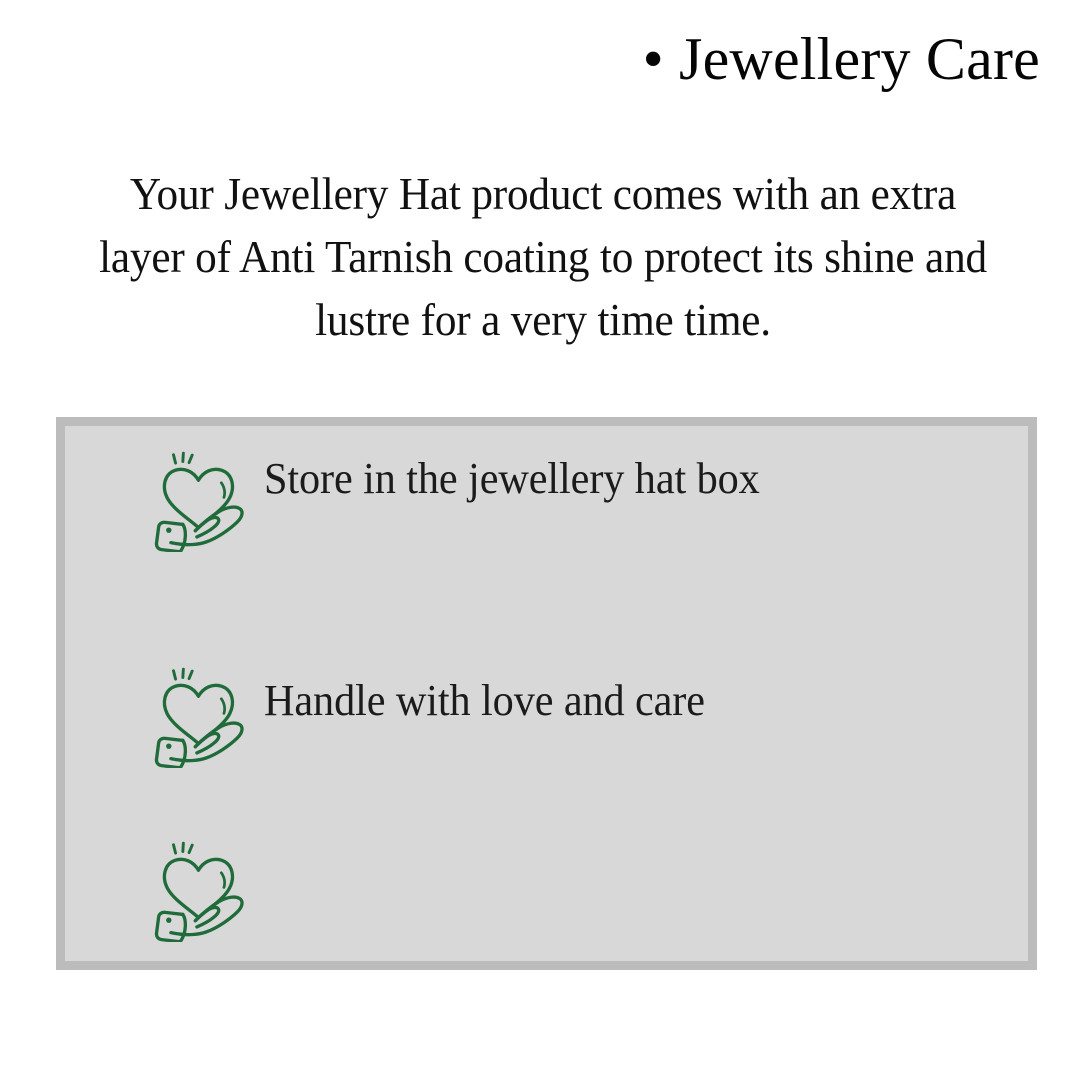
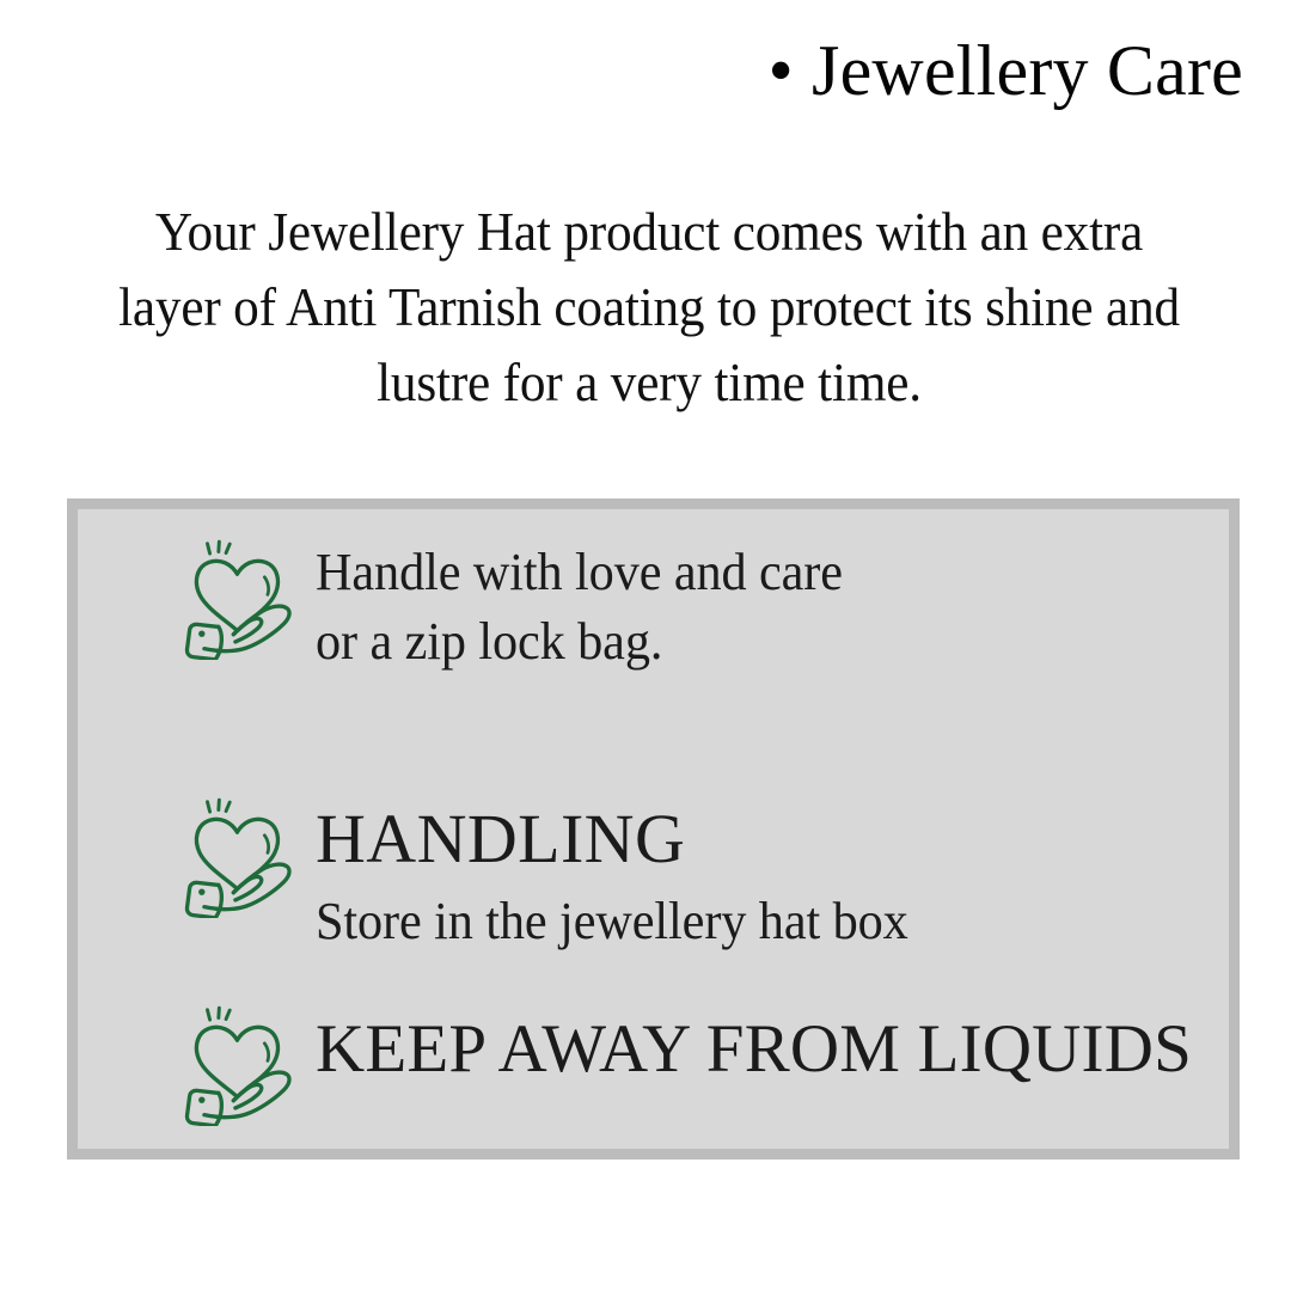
  • Jewellery Care
  Your Jewellery Hat product comes with an extra layer of Anti Tarnish coating to protect its shine and lustre for a very time time.
- Store in the jewellery hat box
+ Handle with love and care
+ or a zip lock bag.
+ HANDLING
- Handle with love and care
+ Store in the jewellery hat box
+ KEEP AWAY FROM LIQUIDS
